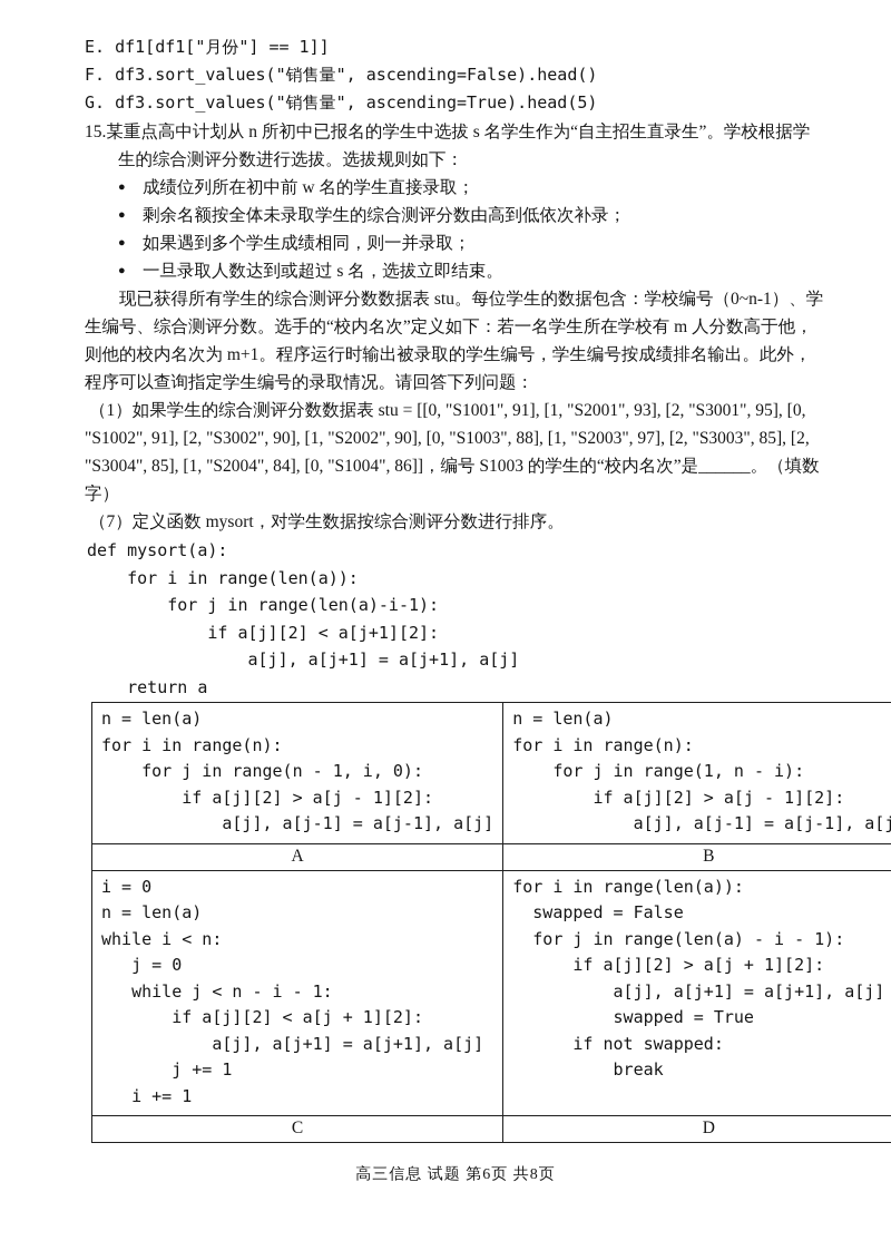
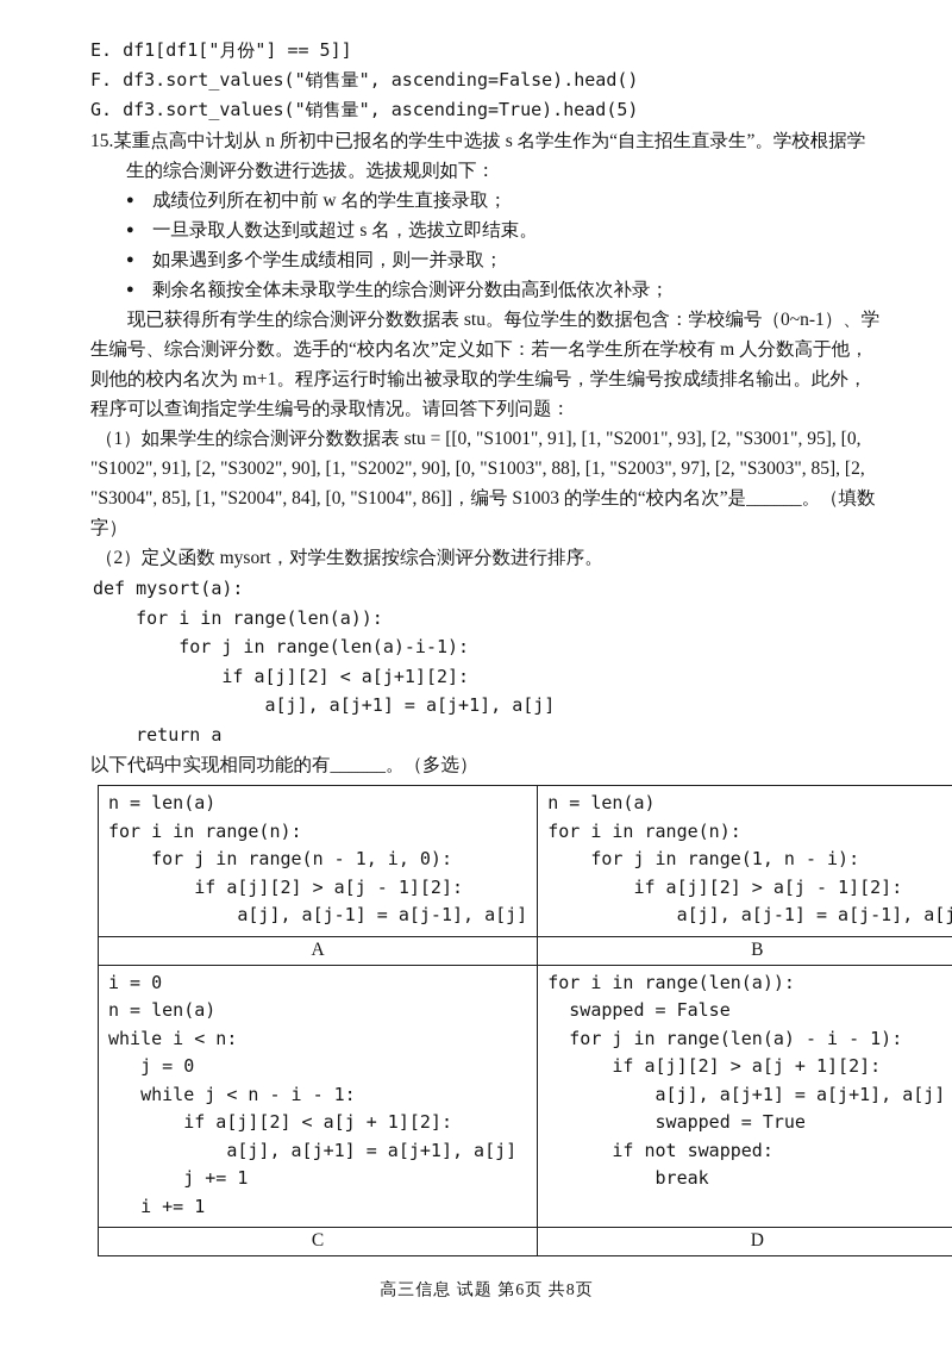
- E. df1[df1["月份"] == 1]]
+ E. df1[df1["月份"] == 5]]
  F. df3.sort_values("销售量", ascending=False).head()
  G. df3.sort_values("销售量", ascending=True).head(5)
  15.某重点高中计划从 n 所初中已报名的学生中选拔 s 名学生作为“自主招生直录生”。学校根据学生的综合测评分数进行选拔。选拔规则如下：
  成绩位列所在初中前 w 名的学生直接录取；
- 剩余名额按全体未录取学生的综合测评分数由高到低依次补录；
+ 一旦录取人数达到或超过 s 名，选拔立即结束。
  如果遇到多个学生成绩相同，则一并录取；
- 一旦录取人数达到或超过 s 名，选拔立即结束。
+ 剩余名额按全体未录取学生的综合测评分数由高到低依次补录；
  现已获得所有学生的综合测评分数数据表 stu。每位学生的数据包含：学校编号（0~n-1）、学生编号、综合测评分数。选手的“校内名次”定义如下：若一名学生所在学校有 m 人分数高于他，则他的校内名次为 m+1。程序运行时输出被录取的学生编号，学生编号按成绩排名输出。此外，程序可以查询指定学生编号的录取情况。请回答下列问题：
  （1）如果学生的综合测评分数数据表 stu = [[0, "S1001", 91], [1, "S2001", 93], [2, "S3001", 95], [0, "S1002", 91], [2, "S3002", 90], [1, "S2002", 90], [0, "S1003", 88], [1, "S2003", 97], [2, "S3003", 85], [2, "S3004", 85], [1, "S2004", 84], [0, "S1004", 86]]，编号 S1003 的学生的“校内名次”是______。（填数字）
- （7）定义函数 mysort，对学生数据按综合测评分数进行排序。
+ （2）定义函数 mysort，对学生数据按综合测评分数进行排序。
  def mysort(a):
  for i in range(len(a)):
  for j in range(len(a)-i-1):
  if a[j][2] < a[j+1][2]:
  a[j], a[j+1] = a[j+1], a[j]
  return a
+ 以下代码中实现相同功能的有______。（多选）
  n = len(a) for i in range(n): for j in range(n - 1, i, 0): if a[j][2] > a[j - 1][2]: a[j], a[j-1] = a[j-1], a[j]	n = len(a) for i in range(n): for j in range(1, n - i): if a[j][2] > a[j - 1][2]: a[j], a[j-1] = a[j-1], a[j
  A	B
  i = 0 n = len(a) while i < n: j = 0 while j < n - i - 1: if a[j][2] < a[j + 1][2]: a[j], a[j+1] = a[j+1], a[j] j += 1 i += 1	for i in range(len(a)): swapped = False for j in range(len(a) - i - 1): if a[j][2] > a[j + 1][2]: a[j], a[j+1] = a[j+1], a[j] swapped = True if not swapped: break
  C	D
  高三信息 试题 第6页 共8页
